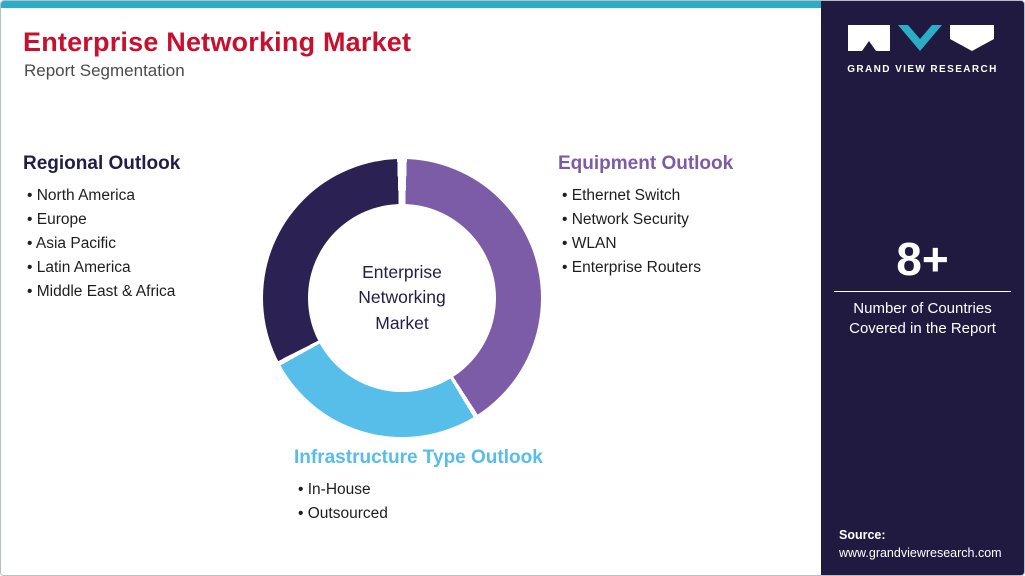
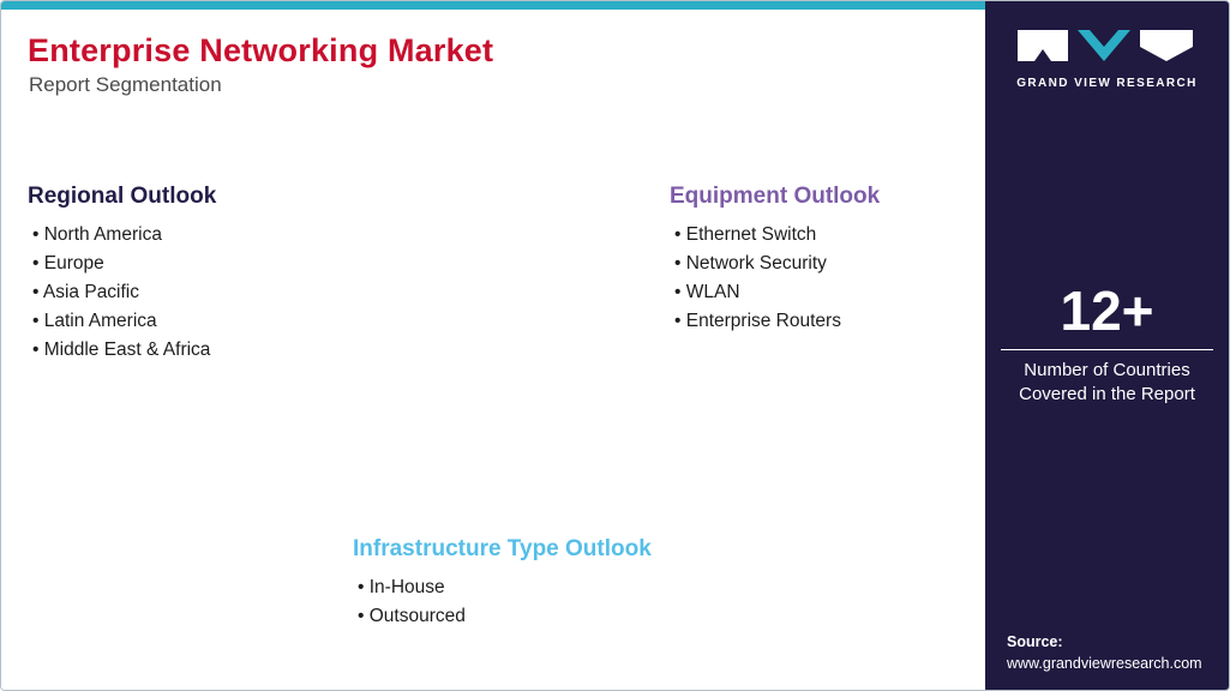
  Enterprise Networking Market
  Report Segmentation
  Regional Outlook
  North America
  Europe
  Asia Pacific
  Latin America
  Middle East & Africa
- Enterprise
- Networking
- Market
  Equipment Outlook
  Ethernet Switch
  Network Security
  WLAN
  Enterprise Routers
  Infrastructure Type Outlook
  In-House
  Outsourced
  GRAND VIEW RESEARCH
- 8+
+ 12+
  Number of Countries Covered in the Report
  Source:
  www.grandviewresearch.com
